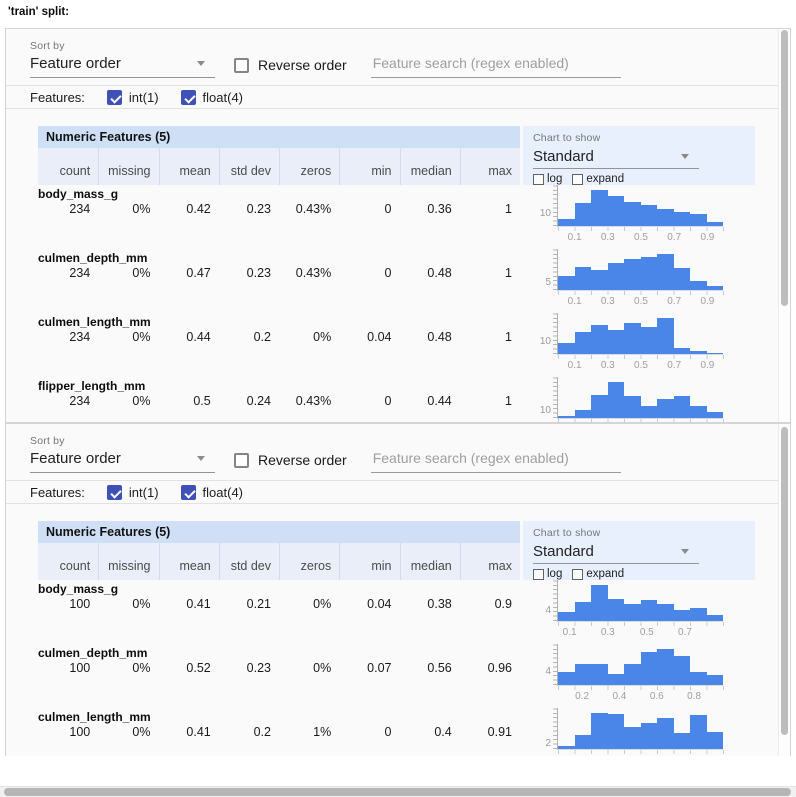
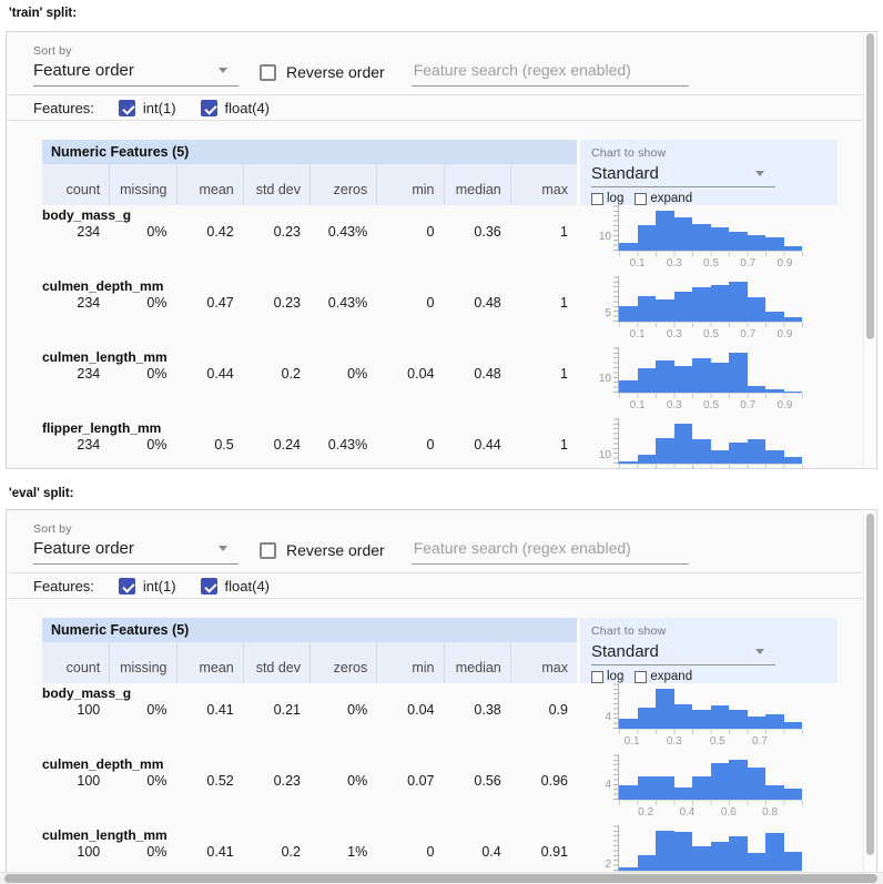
  'train' split:
  Sort by
  Feature order
  Reverse order
  Feature search (regex enabled)
  Features:
  int(1)
  float(4)
  Numeric Features (5)
  count
  missing
  mean
  std dev
  zeros
  min
  median
  max
  body_mass_g
  234
  0%
  0.42
  0.23
  0.43%
  0
  0.36
  1
  culmen_depth_mm
  234
  0%
  0.47
  0.23
  0.43%
  0
  0.48
  1
  culmen_length_mm
  234
  0%
  0.44
  0.2
  0%
  0.04
  0.48
  1
  flipper_length_mm
  234
  0%
  0.5
  0.24
  0.43%
  0
  0.44
  1
  Chart to show
  Standard
  log
  expand
  10
  0.1
  0.3
  0.5
  0.7
  0.9
  5
  0.1
  0.3
  0.5
  0.7
  0.9
  10
  0.1
  0.3
  0.5
  0.7
  0.9
  10
+ 'eval' split:
  Sort by
  Feature order
  Reverse order
  Feature search (regex enabled)
  Features:
  int(1)
  float(4)
  Numeric Features (5)
  count
  missing
  mean
  std dev
  zeros
  min
  median
  max
  body_mass_g
  100
  0%
  0.41
  0.21
  0%
  0.04
  0.38
  0.9
  culmen_depth_mm
  100
  0%
  0.52
  0.23
  0%
  0.07
  0.56
  0.96
  culmen_length_mm
  100
  0%
  0.41
  0.2
  1%
  0
  0.4
  0.91
  Chart to show
  Standard
  log
  expand
  4
  0.1
  0.3
  0.5
  0.7
  4
  0.2
  0.4
  0.6
  0.8
  2
